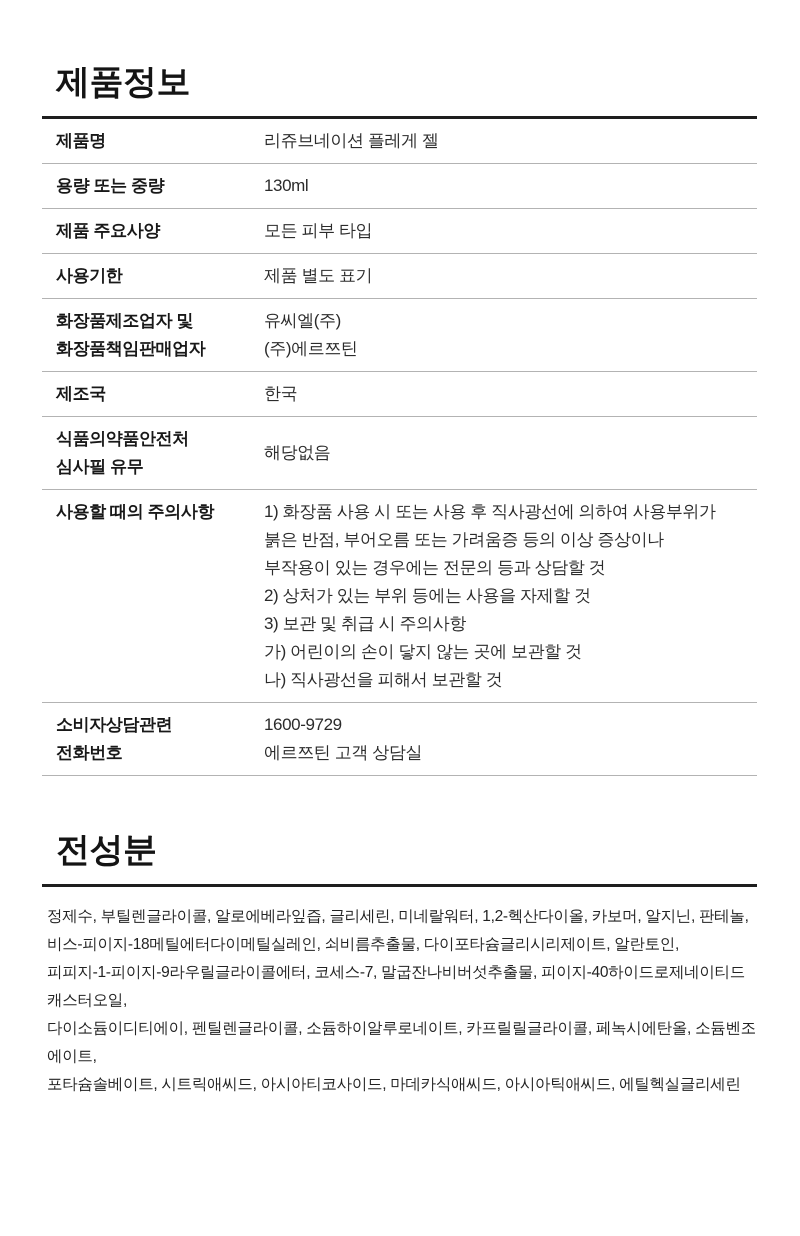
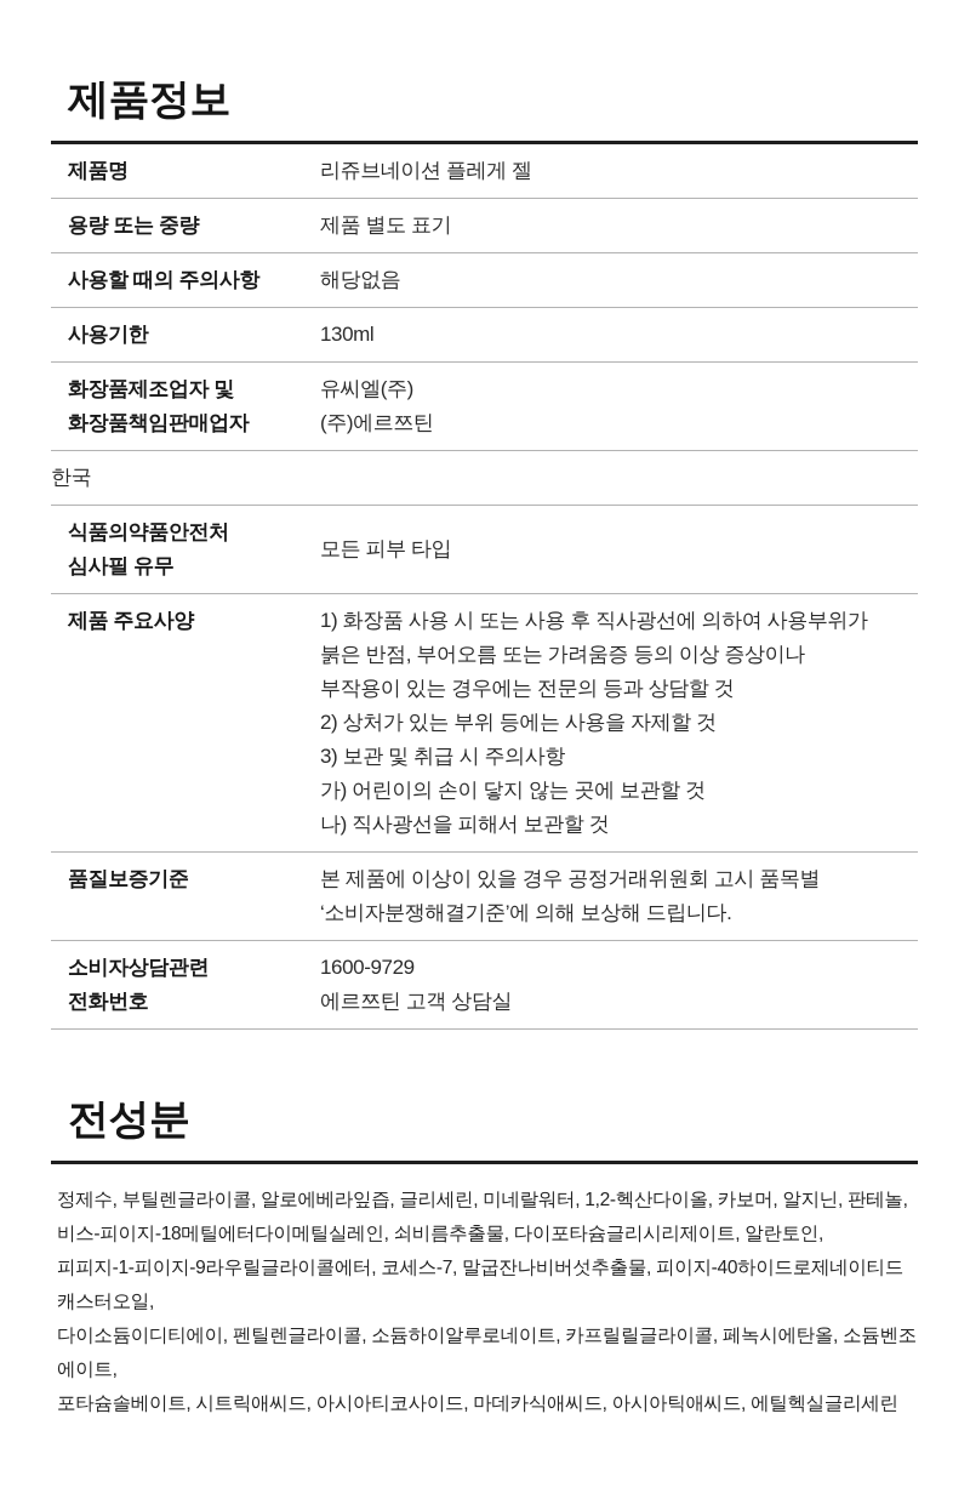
  제품정보
  제품명
  리쥬브네이션 플레게 젤
  용량 또는 중량
- 130ml
+ 제품 별도 표기
- 제품 주요사양
+ 사용할 때의 주의사항
- 모든 피부 타입
+ 해당없음
  사용기한
- 제품 별도 표기
+ 130ml
  화장품제조업자 및
  화장품책임판매업자
  유씨엘(주)
  (주)에르쯔틴
- 제조국
  한국
  식품의약품안전처
  심사필 유무
- 해당없음
+ 모든 피부 타입
- 사용할 때의 주의사항
+ 제품 주요사양
  1) 화장품 사용 시 또는 사용 후 직사광선에 의하여 사용부위가
  붉은 반점, 부어오름 또는 가려움증 등의 이상 증상이나
  부작용이 있는 경우에는 전문의 등과 상담할 것
  2) 상처가 있는 부위 등에는 사용을 자제할 것
  3) 보관 및 취급 시 주의사항
  가) 어린이의 손이 닿지 않는 곳에 보관할 것
  나) 직사광선을 피해서 보관할 것
+ 품질보증기준
+ 본 제품에 이상이 있을 경우 공정거래위원회 고시 품목별
+ ‘소비자분쟁해결기준’에 의해 보상해 드립니다.
  소비자상담관련
  전화번호
  1600-9729
  에르쯔틴 고객 상담실
  전성분
  정제수, 부틸렌글라이콜, 알로에베라잎즙, 글리세린, 미네랄워터, 1,2-헥산다이올, 카보머, 알지닌, 판테놀,
  비스-피이지-18메틸에터다이메틸실레인, 쇠비름추출물, 다이포타슘글리시리제이트, 알란토인,
  피피지-1-피이지-9라우릴글라이콜에터, 코세스-7, 말굽잔나비버섯추출물, 피이지-40하이드로제네이티드캐스터오일,
  다이소듐이디티에이, 펜틸렌글라이콜, 소듐하이알루로네이트, 카프릴릴글라이콜, 페녹시에탄올, 소듐벤조에이트,
  포타슘솔베이트, 시트릭애씨드, 아시아티코사이드, 마데카식애씨드, 아시아틱애씨드, 에틸헥실글리세린
